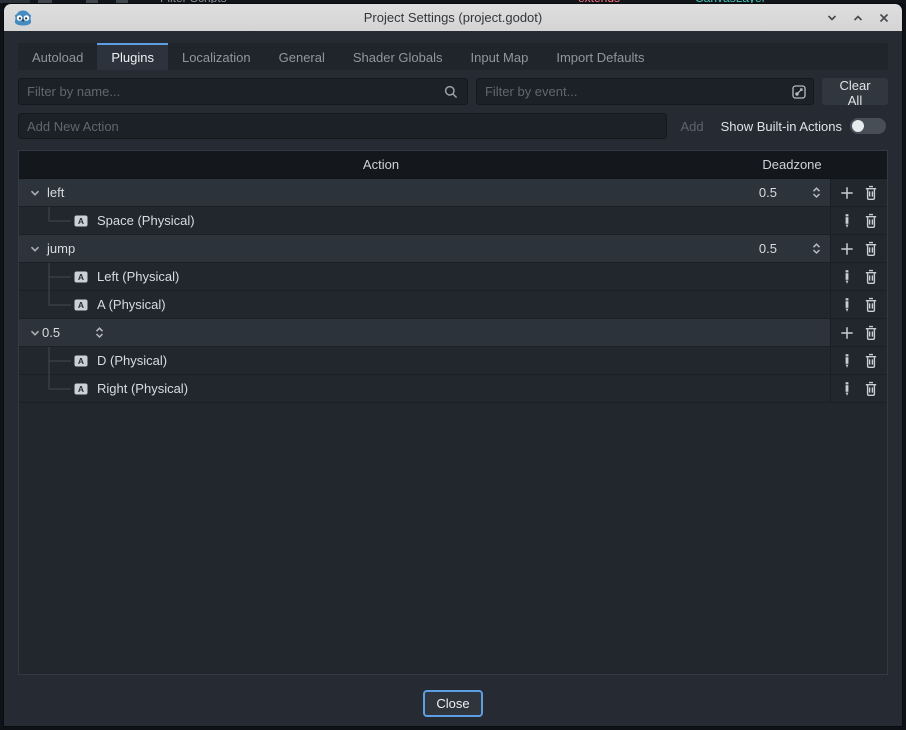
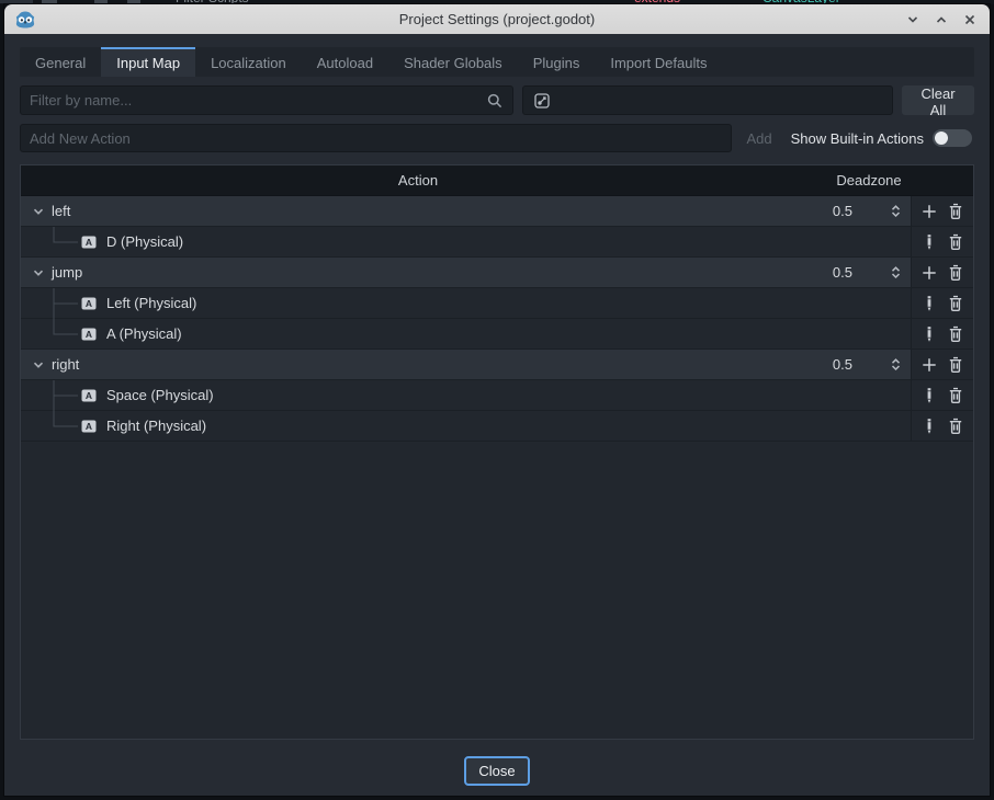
  Project Settings (project.godot)
- Autoload
+ General
- Plugins
+ Input Map
  Localization
- General
+ Autoload
  Shader Globals
- Input Map
+ Plugins
  Import Defaults
  Filter by name...
- Filter by event...
  Clear All
  Add New Action
  Add
  Show Built-in Actions
  Action
  Deadzone
  left
  0.5
  A
- Space (Physical)
+ D (Physical)
  jump
  0.5
  A
  Left (Physical)
  A
  A (Physical)
+ right
  0.5
  A
- D (Physical)
+ Space (Physical)
  A
  Right (Physical)
  Close
